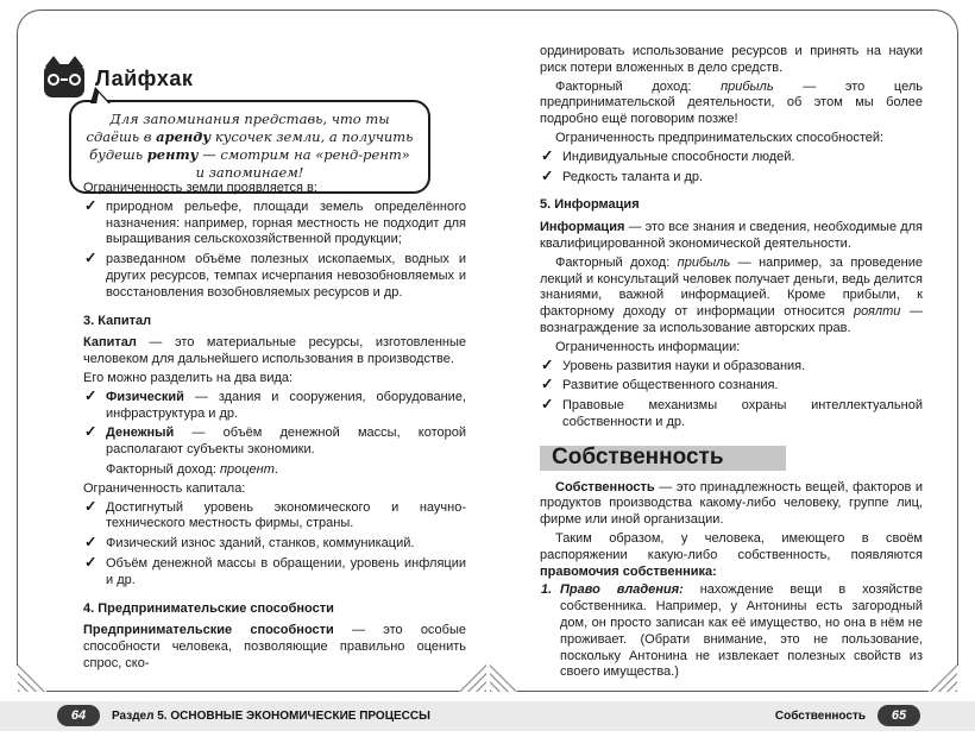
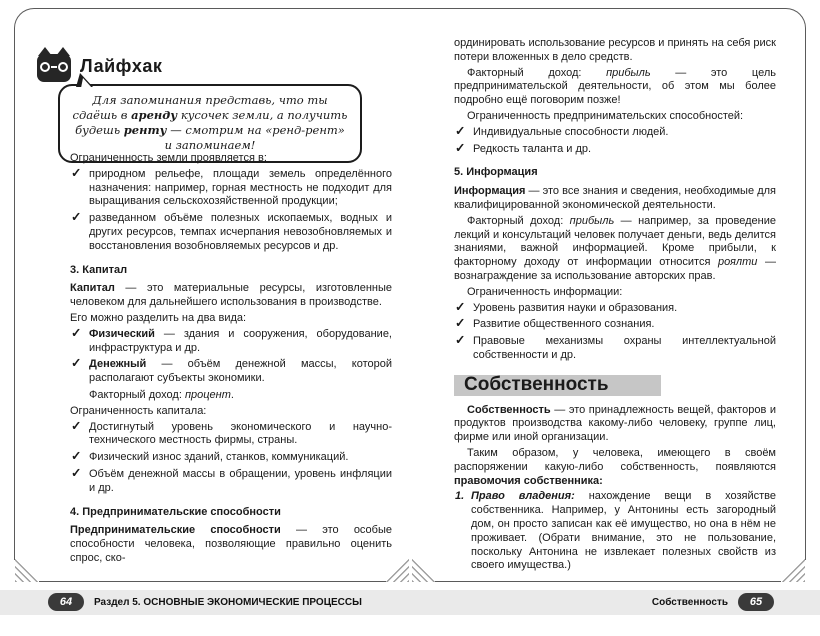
  Лайфхак
  Для запоминания представь, что ты сдаёшь в аренду кусочек земли, а получить будешь ренту — смотрим на «ренд-рент» и запоминаем!
  Ограниченность земли проявляется в:
  ✓
  природном рельефе, площади земель определённого назначения: например, горная местность не подходит для выращивания сельскохозяйственной продукции;
  ✓
  разведанном объёме полезных ископаемых, водных и других ресурсов, темпах исчерпания невозобновляемых и восстановления возобновляемых ресурсов и др.
  3. Капитал
  Капитал — это материальные ресурсы, изготовленные человеком для дальнейшего использования в производстве.
  Его можно разделить на два вида:
  ✓
  Физический — здания и сооружения, оборудование, инфраструктура и др.
  ✓
  Денежный — объём денежной массы, которой располагают субъекты экономики.
  Факторный доход: процент.
  Ограниченность капитала:
  ✓
  Достигнутый уровень экономического и научно-технического местность фирмы, страны.
  ✓
  Физический износ зданий, станков, коммуникаций.
  ✓
  Объём денежной массы в обращении, уровень инфляции и др.
  4. Предпринимательские способности
  Предпринимательские способности — это особые способности человека, позволяющие правильно оценить спрос, ско-
- ординировать использование ресурсов и принять на науки риск потери вложенных в дело средств.
+ ординировать использование ресурсов и принять на себя риск потери вложенных в дело средств.
  Факторный доход: прибыль — это цель предпринимательской деятельности, об этом мы более подробно ещё поговорим позже!
  Ограниченность предпринимательских способностей:
  ✓
  Индивидуальные способности людей.
  ✓
  Редкость таланта и др.
  5. Информация
  Информация — это все знания и сведения, необходимые для квалифицированной экономической деятельности.
  Факторный доход: прибыль — например, за проведение лекций и консультаций человек получает деньги, ведь делится знаниями, важной информацией. Кроме прибыли, к факторному доходу от информации относится роялти — вознаграждение за использование авторских прав.
  Ограниченность информации:
  ✓
  Уровень развития науки и образования.
  ✓
  Развитие общественного сознания.
  ✓
  Правовые механизмы охраны интеллектуальной собственности и др.
  Собственность
  Собственность — это принадлежность вещей, факторов и продуктов производства какому-либо человеку, группе лиц, фирме или иной организации.
  Таким образом, у человека, имеющего в своём распоряжении какую-либо собственность, появляются правомочия собственника:
  1.
  Право владения: нахождение вещи в хозяйстве собственника. Например, у Антонины есть загородный дом, он просто записан как её имущество, но она в нём не проживает. (Обрати внимание, это не пользование, поскольку Антонина не извлекает полезных свойств из своего имущества.)
  64
  Раздел 5. ОСНОВНЫЕ ЭКОНОМИЧЕСКИЕ ПРОЦЕССЫ
  Собственность
  65
